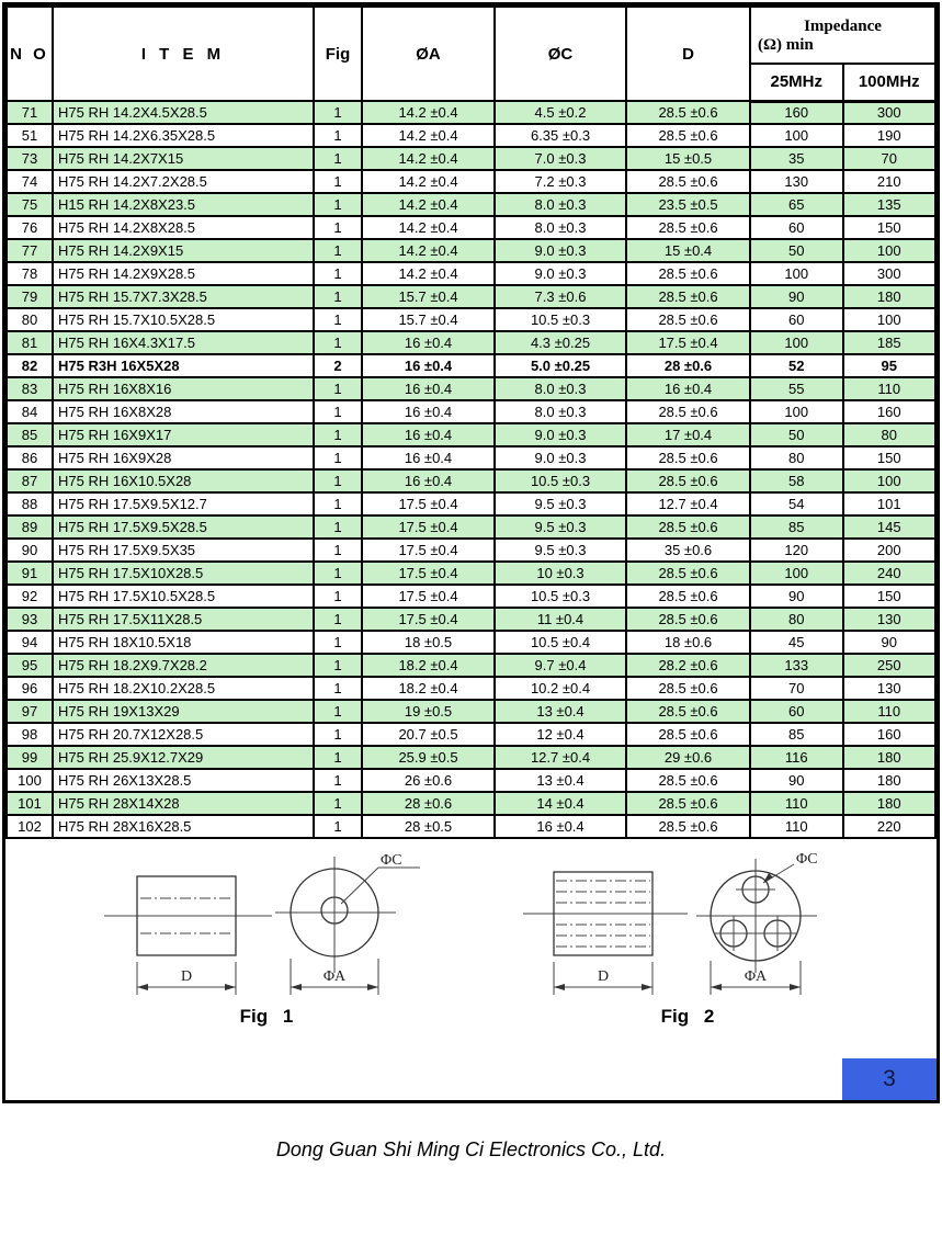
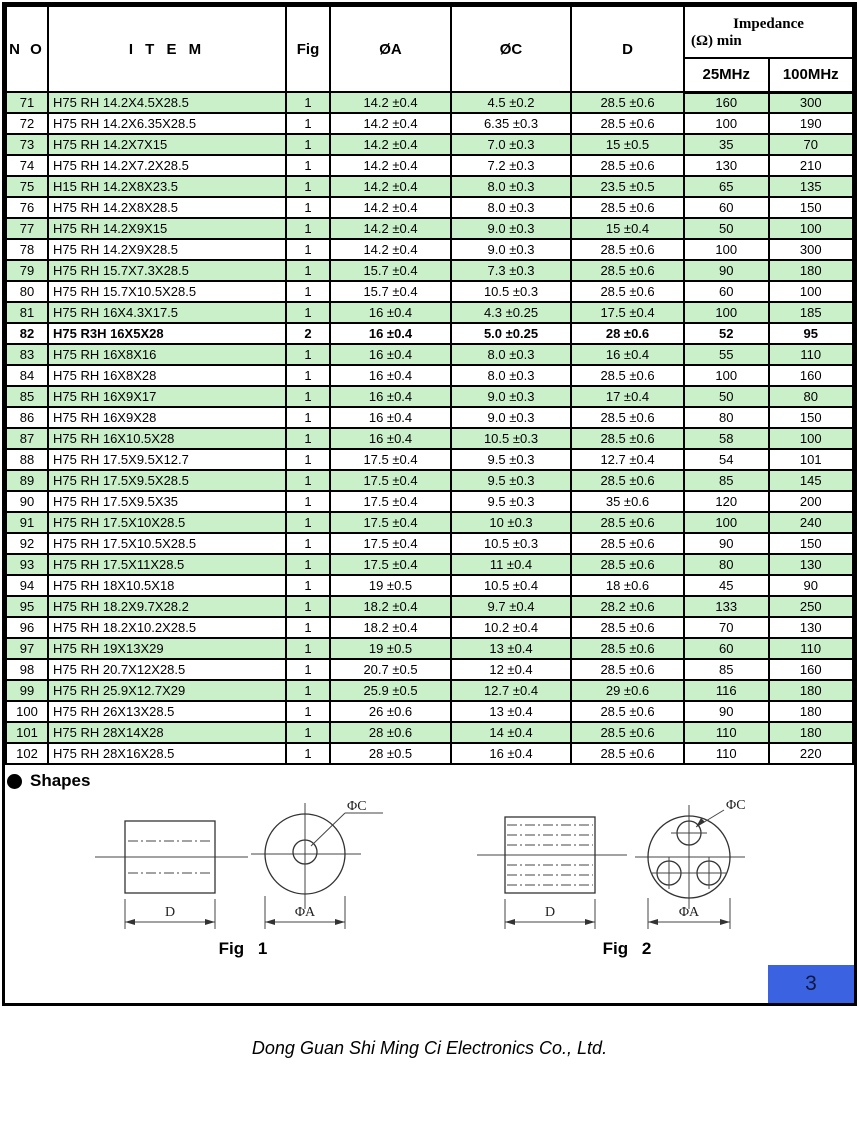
  N O	I T E M	Fig	ØA	ØC	D	Impedance (Ω) min
  25MHz	100MHz
  71	H75 RH 14.2X4.5X28.5	1	14.2 ±0.4	4.5 ±0.2	28.5 ±0.6	160	300
- 51	H75 RH 14.2X6.35X28.5	1	14.2 ±0.4	6.35 ±0.3	28.5 ±0.6	100	190
+ 72	H75 RH 14.2X6.35X28.5	1	14.2 ±0.4	6.35 ±0.3	28.5 ±0.6	100	190
  73	H75 RH 14.2X7X15	1	14.2 ±0.4	7.0 ±0.3	15 ±0.5	35	70
  74	H75 RH 14.2X7.2X28.5	1	14.2 ±0.4	7.2 ±0.3	28.5 ±0.6	130	210
  75	H15 RH 14.2X8X23.5	1	14.2 ±0.4	8.0 ±0.3	23.5 ±0.5	65	135
  76	H75 RH 14.2X8X28.5	1	14.2 ±0.4	8.0 ±0.3	28.5 ±0.6	60	150
  77	H75 RH 14.2X9X15	1	14.2 ±0.4	9.0 ±0.3	15 ±0.4	50	100
  78	H75 RH 14.2X9X28.5	1	14.2 ±0.4	9.0 ±0.3	28.5 ±0.6	100	300
- 79	H75 RH 15.7X7.3X28.5	1	15.7 ±0.4	7.3 ±0.6	28.5 ±0.6	90	180
+ 79	H75 RH 15.7X7.3X28.5	1	15.7 ±0.4	7.3 ±0.3	28.5 ±0.6	90	180
  80	H75 RH 15.7X10.5X28.5	1	15.7 ±0.4	10.5 ±0.3	28.5 ±0.6	60	100
  81	H75 RH 16X4.3X17.5	1	16 ±0.4	4.3 ±0.25	17.5 ±0.4	100	185
  82	H75 R3H 16X5X28	2	16 ±0.4	5.0 ±0.25	28 ±0.6	52	95
  83	H75 RH 16X8X16	1	16 ±0.4	8.0 ±0.3	16 ±0.4	55	110
  84	H75 RH 16X8X28	1	16 ±0.4	8.0 ±0.3	28.5 ±0.6	100	160
  85	H75 RH 16X9X17	1	16 ±0.4	9.0 ±0.3	17 ±0.4	50	80
  86	H75 RH 16X9X28	1	16 ±0.4	9.0 ±0.3	28.5 ±0.6	80	150
  87	H75 RH 16X10.5X28	1	16 ±0.4	10.5 ±0.3	28.5 ±0.6	58	100
  88	H75 RH 17.5X9.5X12.7	1	17.5 ±0.4	9.5 ±0.3	12.7 ±0.4	54	101
  89	H75 RH 17.5X9.5X28.5	1	17.5 ±0.4	9.5 ±0.3	28.5 ±0.6	85	145
  90	H75 RH 17.5X9.5X35	1	17.5 ±0.4	9.5 ±0.3	35 ±0.6	120	200
  91	H75 RH 17.5X10X28.5	1	17.5 ±0.4	10 ±0.3	28.5 ±0.6	100	240
  92	H75 RH 17.5X10.5X28.5	1	17.5 ±0.4	10.5 ±0.3	28.5 ±0.6	90	150
  93	H75 RH 17.5X11X28.5	1	17.5 ±0.4	11 ±0.4	28.5 ±0.6	80	130
- 94	H75 RH 18X10.5X18	1	18 ±0.5	10.5 ±0.4	18 ±0.6	45	90
+ 94	H75 RH 18X10.5X18	1	19 ±0.5	10.5 ±0.4	18 ±0.6	45	90
  95	H75 RH 18.2X9.7X28.2	1	18.2 ±0.4	9.7 ±0.4	28.2 ±0.6	133	250
  96	H75 RH 18.2X10.2X28.5	1	18.2 ±0.4	10.2 ±0.4	28.5 ±0.6	70	130
  97	H75 RH 19X13X29	1	19 ±0.5	13 ±0.4	28.5 ±0.6	60	110
  98	H75 RH 20.7X12X28.5	1	20.7 ±0.5	12 ±0.4	28.5 ±0.6	85	160
  99	H75 RH 25.9X12.7X29	1	25.9 ±0.5	12.7 ±0.4	29 ±0.6	116	180
  100	H75 RH 26X13X28.5	1	26 ±0.6	13 ±0.4	28.5 ±0.6	90	180
  101	H75 RH 28X14X28	1	28 ±0.6	14 ±0.4	28.5 ±0.6	110	180
  102	H75 RH 28X16X28.5	1	28 ±0.5	16 ±0.4	28.5 ±0.6	110	220
+ Shapes
  D
  ΦC
  ΦA
  Fig 1
  D
  ΦC
  ΦA
  Fig 2
  3
  Dong Guan Shi Ming Ci Electronics Co., Ltd.
